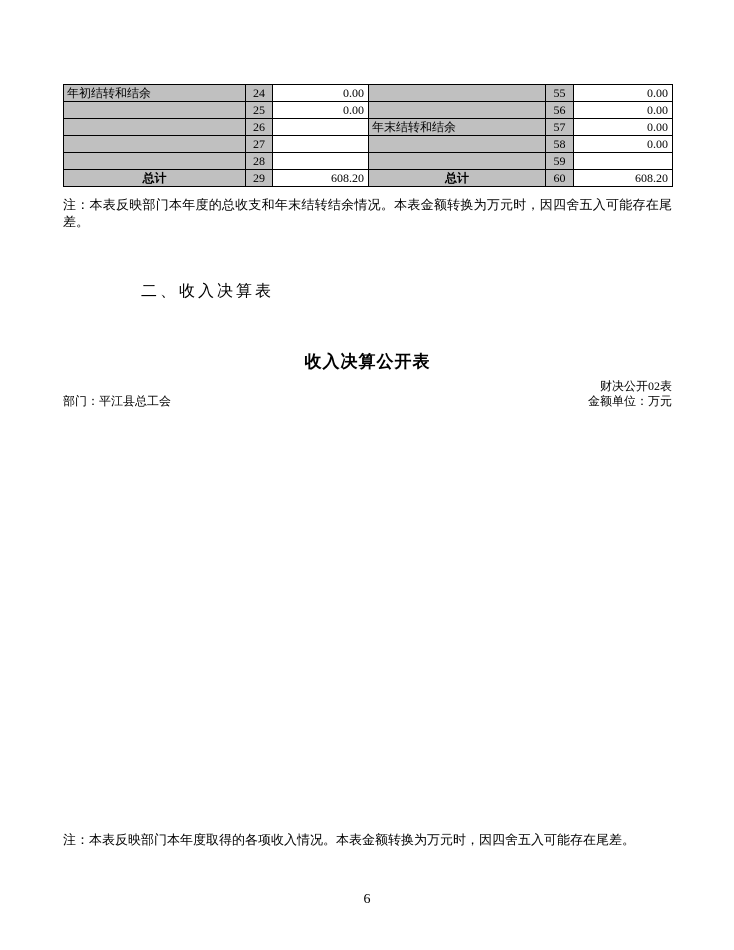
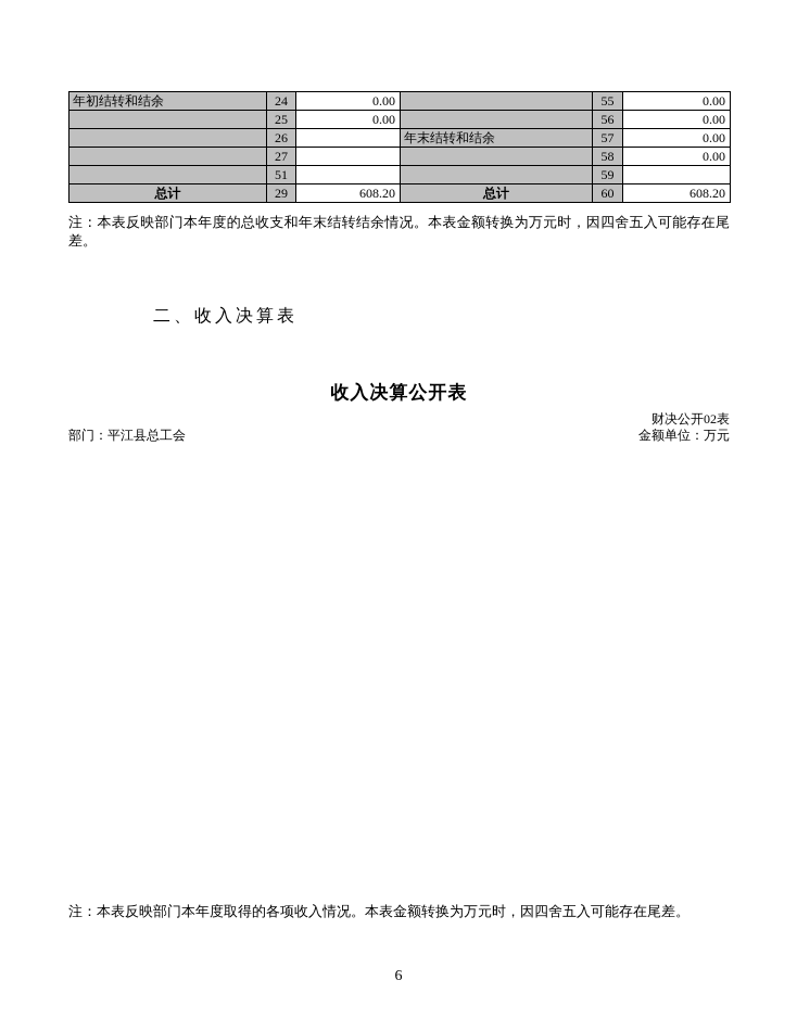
  年初结转和结余	24	0.00		55	0.00
  	25	0.00		56	0.00
  	26		年末结转和结余	57	0.00
  	27			58	0.00
- 	28			59
+ 	51			59
  总计	29	608.20	总计	60	608.20
  注：本表反映部门本年度的总收支和年末结转结余情况。本表金额转换为万元时，因四舍五入可能存在尾差。
  二、收入决算表
  收入决算公开表
  财决公开02表
  部门：平江县总工会
  金额单位：万元
  注：本表反映部门本年度取得的各项收入情况。本表金额转换为万元时，因四舍五入可能存在尾差。
  6
